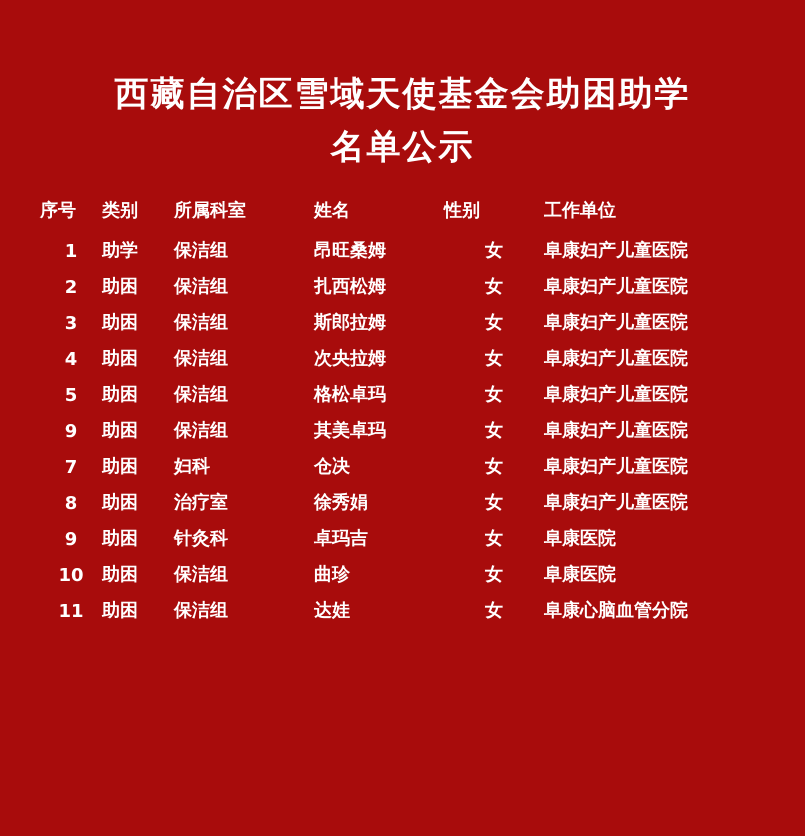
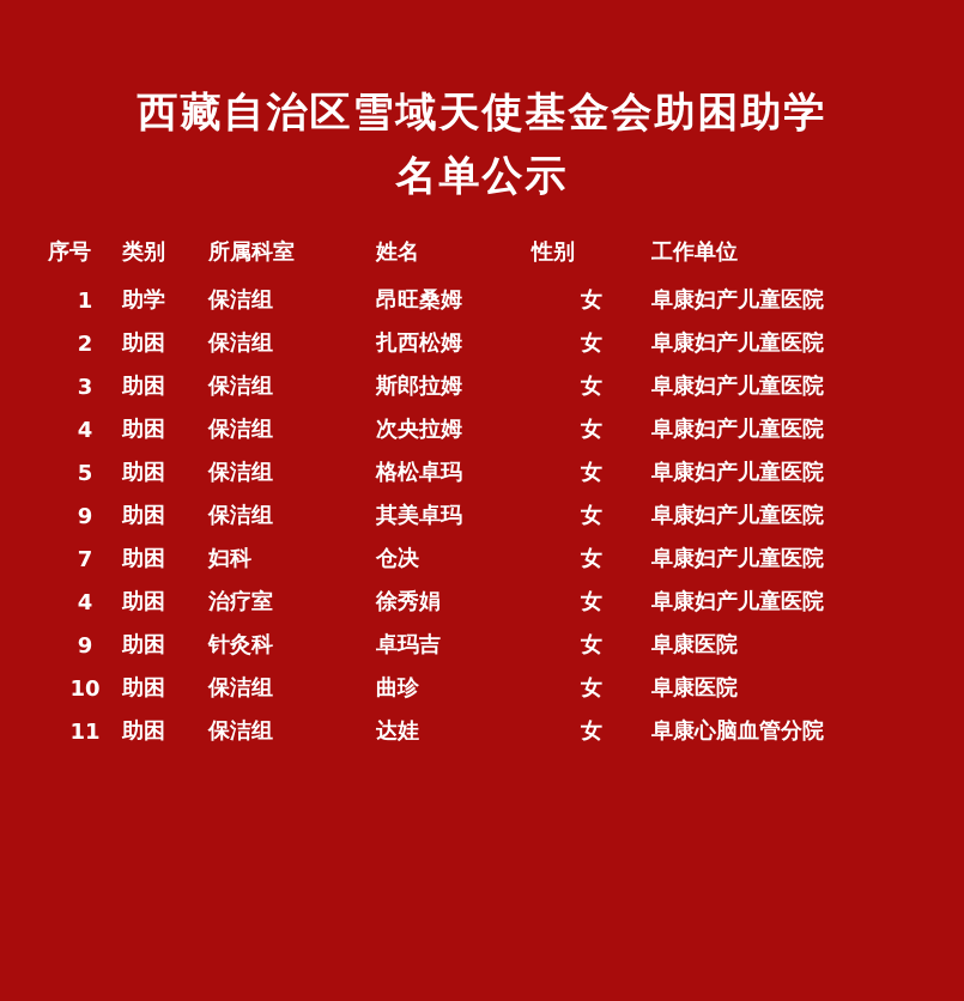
  西藏自治区雪域天使基金会助困助学
  名单公示
  序号	类别	所属科室	姓名	性别	工作单位
  1	助学	保洁组	昂旺桑姆	女	阜康妇产儿童医院
  2	助困	保洁组	扎西松姆	女	阜康妇产儿童医院
  3	助困	保洁组	斯郎拉姆	女	阜康妇产儿童医院
  4	助困	保洁组	次央拉姆	女	阜康妇产儿童医院
  5	助困	保洁组	格松卓玛	女	阜康妇产儿童医院
  9	助困	保洁组	其美卓玛	女	阜康妇产儿童医院
  7	助困	妇科	仓决	女	阜康妇产儿童医院
- 8	助困	治疗室	徐秀娟	女	阜康妇产儿童医院
+ 4	助困	治疗室	徐秀娟	女	阜康妇产儿童医院
  9	助困	针灸科	卓玛吉	女	阜康医院
  10	助困	保洁组	曲珍	女	阜康医院
  11	助困	保洁组	达娃	女	阜康心脑血管分院
